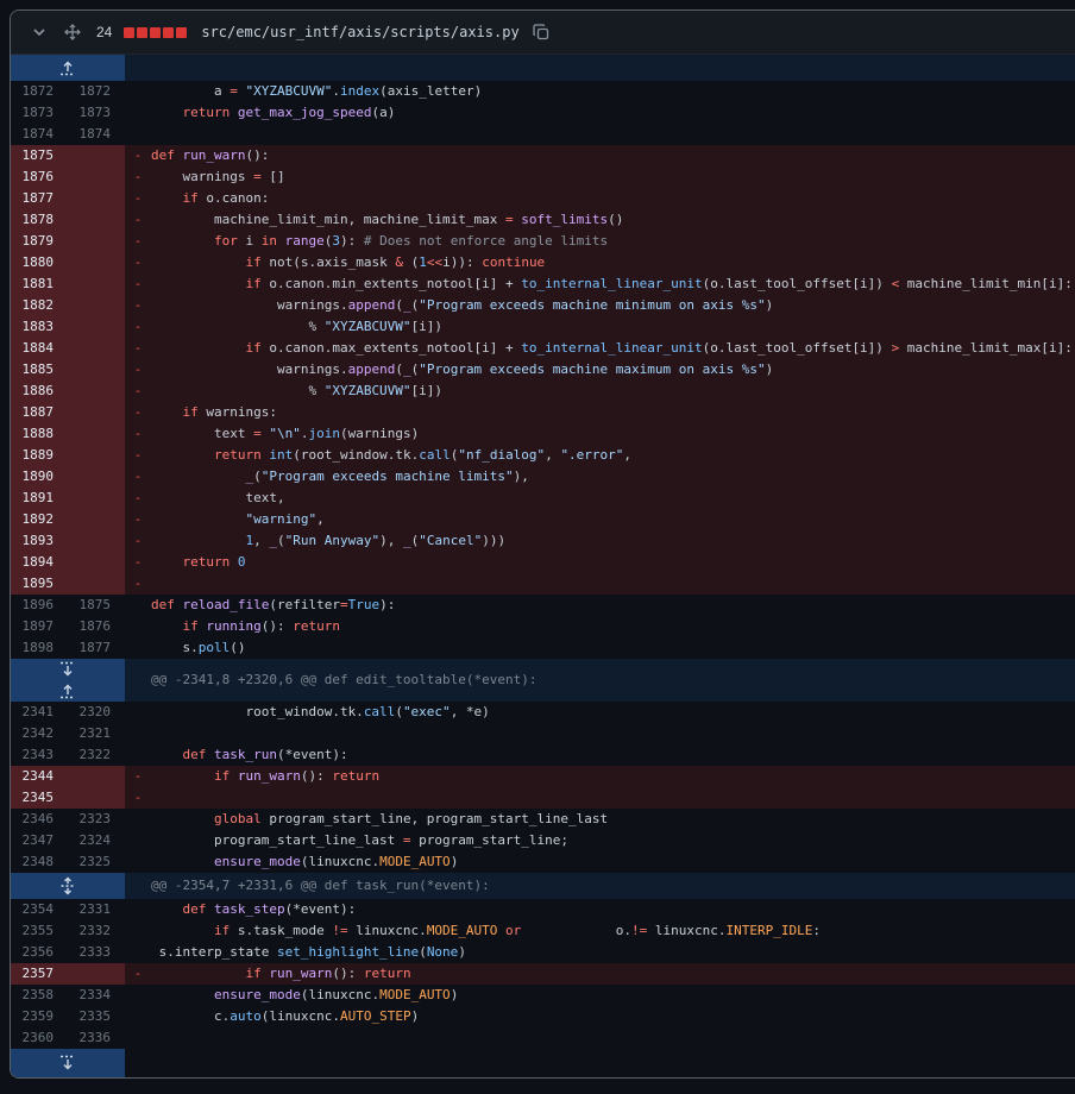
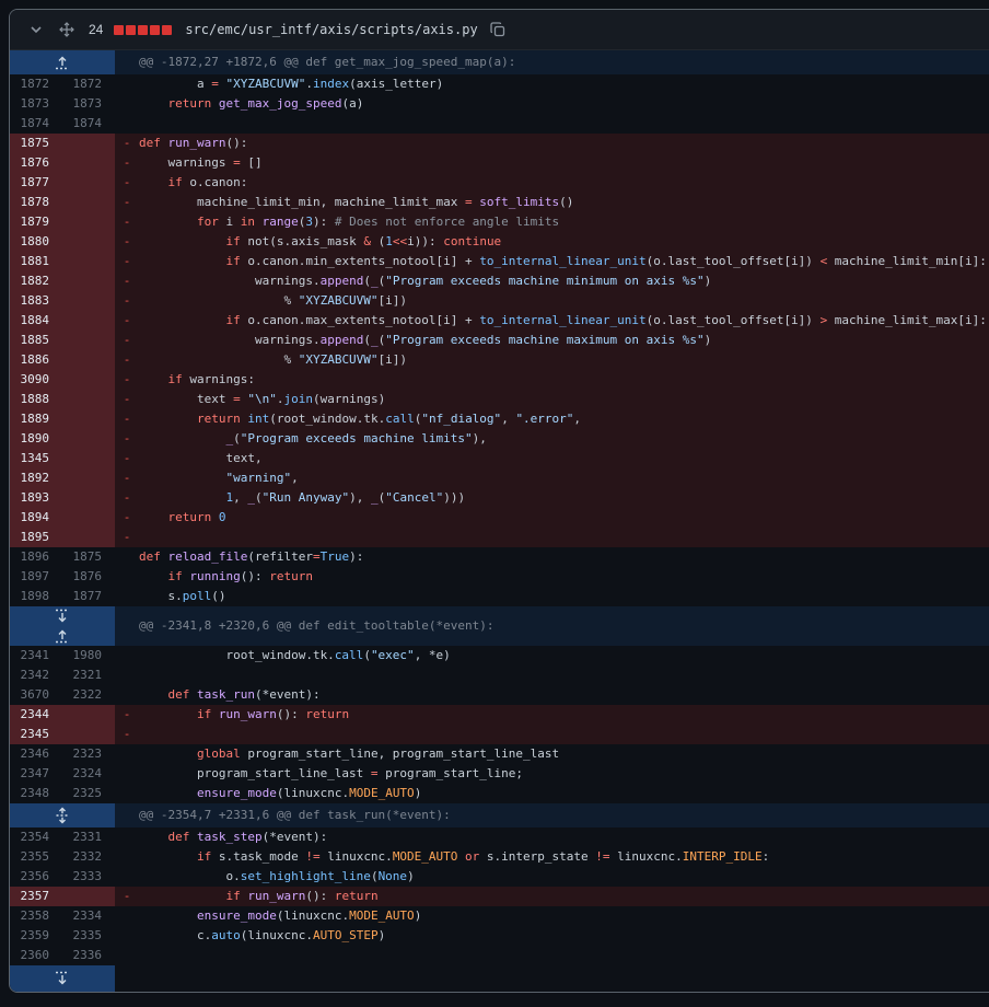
  24
  src/emc/usr_intf/axis/scripts/axis.py
+ @@ -1872,27 +1872,6 @@ def get_max_jog_speed_map(a):
  1872
  1872
  a = "XYZABCUVW".index(axis_letter)
  1873
  1873
  return get_max_jog_speed(a)
  1874
  1874
  1875
  -
  def run_warn():
  1876
  -
  warnings = []
  1877
  -
  if o.canon:
  1878
  -
  machine_limit_min, machine_limit_max = soft_limits()
  1879
  -
  for i in range(3): # Does not enforce angle limits
  1880
  -
  if not(s.axis_mask & (1<<i)): continue
  1881
  -
  if o.canon.min_extents_notool[i] + to_internal_linear_unit(o.last_tool_offset[i]) < machine_limit_min[i]:
  1882
  -
  warnings.append(_("Program exceeds machine minimum on axis %s")
  1883
  -
  % "XYZABCUVW"[i])
  1884
  -
  if o.canon.max_extents_notool[i] + to_internal_linear_unit(o.last_tool_offset[i]) > machine_limit_max[i]:
  1885
  -
  warnings.append(_("Program exceeds machine maximum on axis %s")
  1886
  -
  % "XYZABCUVW"[i])
- 1887
+ 3090
  -
  if warnings:
  1888
  -
  text = "\n".join(warnings)
  1889
  -
  return int(root_window.tk.call("nf_dialog", ".error",
  1890
  -
  _("Program exceeds machine limits"),
- 1891
+ 1345
  -
  text,
  1892
  -
  "warning",
  1893
  -
  1, _("Run Anyway"), _("Cancel")))
  1894
  -
  return 0
  1895
  -
  1896
  1875
  def reload_file(refilter=True):
  1897
  1876
  if running(): return
  1898
  1877
  s.poll()
  @@ -2341,8 +2320,6 @@ def edit_tooltable(*event):
  2341
- 2320
+ 1980
  root_window.tk.call("exec", *e)
  2342
  2321
- 2343
+ 3670
  2322
  def task_run(*event):
  2344
  -
  if run_warn(): return
  2345
  -
  2346
  2323
  global program_start_line, program_start_line_last
  2347
  2324
  program_start_line_last = program_start_line;
  2348
  2325
  ensure_mode(linuxcnc.MODE_AUTO)
  @@ -2354,7 +2331,6 @@ def task_run(*event):
  2354
  2331
  def task_step(*event):
  2355
  2332
- if s.task_mode != linuxcnc.MODE_AUTO or o.!= linuxcnc.INTERP_IDLE:
+ if s.task_mode != linuxcnc.MODE_AUTO or s.interp_state != linuxcnc.INTERP_IDLE:
  2356
  2333
- s.interp_state set_highlight_line(None)
+ o.set_highlight_line(None)
  2357
  -
  if run_warn(): return
  2358
  2334
  ensure_mode(linuxcnc.MODE_AUTO)
  2359
  2335
  c.auto(linuxcnc.AUTO_STEP)
  2360
  2336
